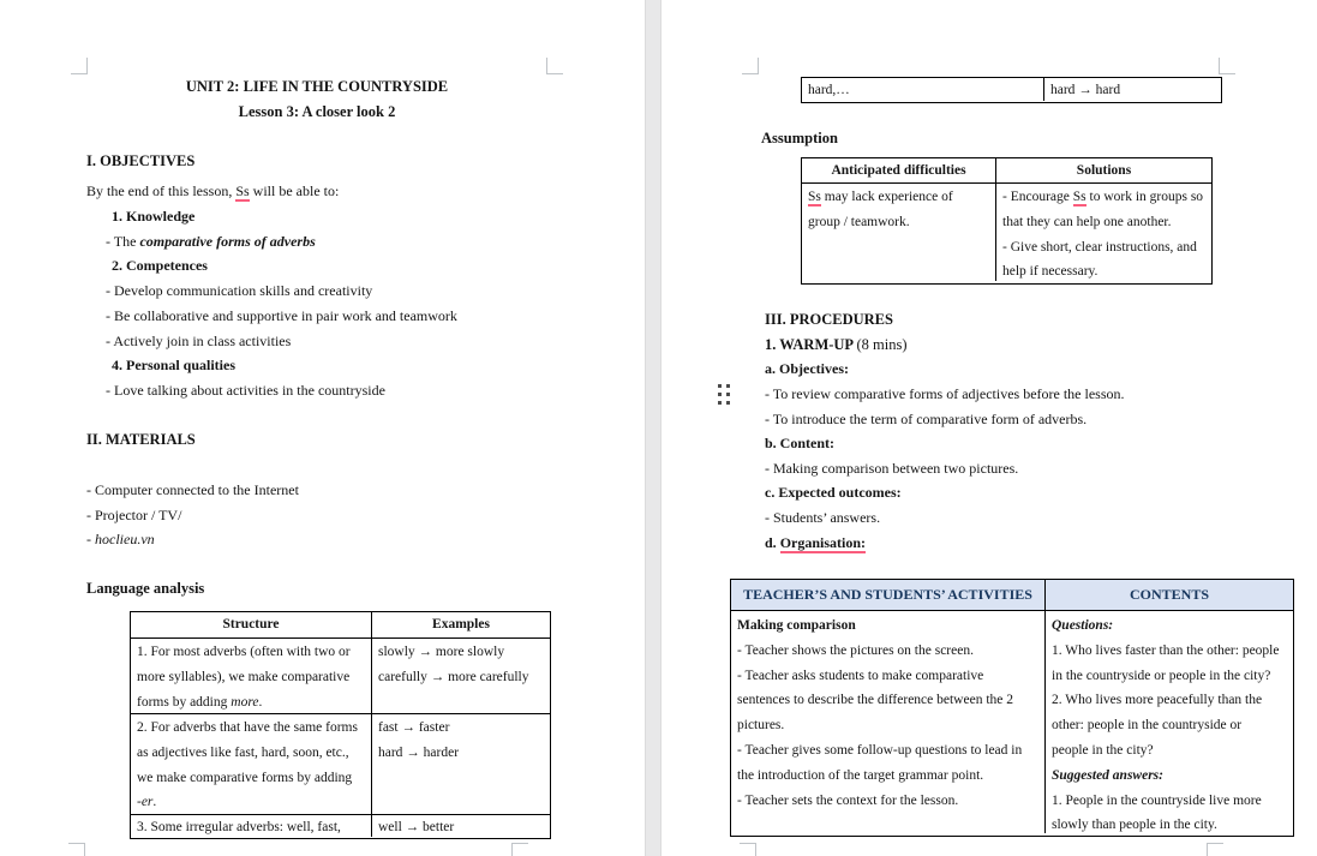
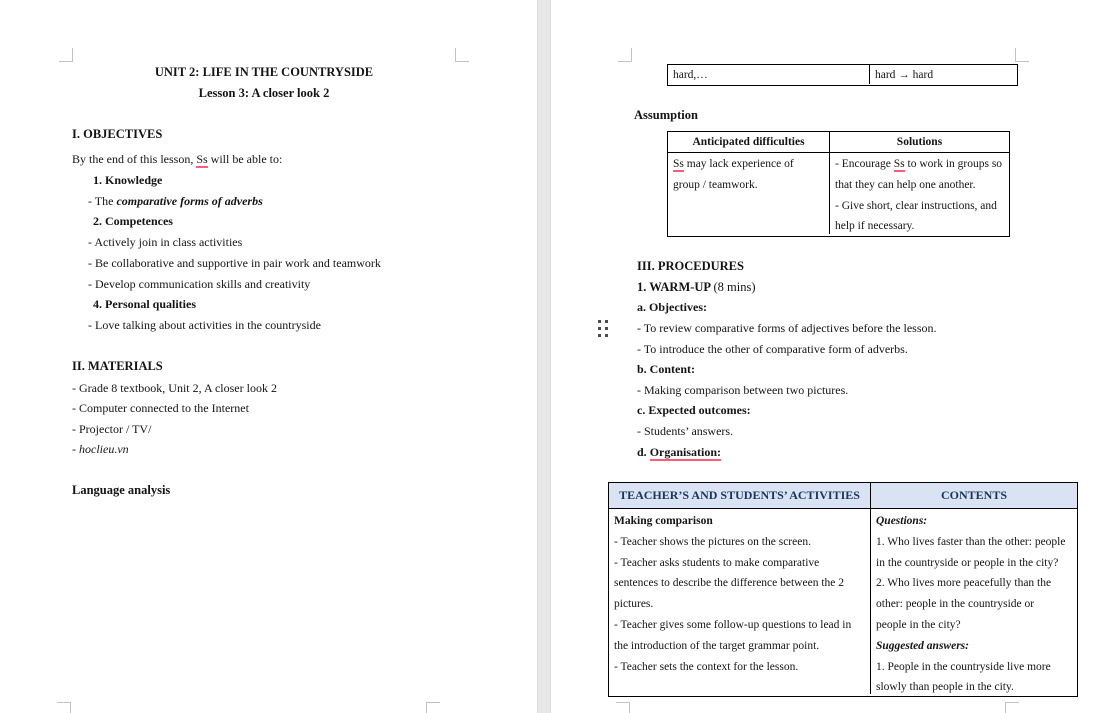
  UNIT 2: LIFE IN THE COUNTRYSIDE
  Lesson 3: A closer look 2
  I. OBJECTIVES
  By the end of this lesson, Ss will be able to:
  1. Knowledge
  - The comparative forms of adverbs
  2. Competences
- - Develop communication skills and creativity
+ - Actively join in class activities
  - Be collaborative and supportive in pair work and teamwork
- - Actively join in class activities
+ - Develop communication skills and creativity
  4. Personal qualities
  - Love talking about activities in the countryside
  II. MATERIALS
+ - Grade 8 textbook, Unit 2, A closer look 2
  - Computer connected to the Internet
  - Projector / TV/
  - hoclieu.vn
  Language analysis
- Structure
- Examples
- 1. For most adverbs (often with two or
- more syllables), we make comparative
- forms by adding more.
- slowly → more slowly
- carefully → more carefully
- 2. For adverbs that have the same forms
- as adjectives like fast, hard, soon, etc.,
- we make comparative forms by adding
- -er.
- fast → faster
- hard → harder
- 3. Some irregular adverbs: well, fast,
- well → better
  hard,…
  hard → hard
  Assumption
  Anticipated difficulties
  Solutions
  Ss may lack experience of
  group / teamwork.
  - Encourage Ss to work in groups so
  that they can help one another.
  - Give short, clear instructions, and
  help if necessary.
  III. PROCEDURES
  1. WARM-UP (8 mins)
  a. Objectives:
  - To review comparative forms of adjectives before the lesson.
- - To introduce the term of comparative form of adverbs.
+ - To introduce the other of comparative form of adverbs.
  b. Content:
  - Making comparison between two pictures.
  c. Expected outcomes:
  - Students’ answers.
  d. Organisation:
  TEACHER’S AND STUDENTS’ ACTIVITIES
  CONTENTS
  Making comparison
  - Teacher shows the pictures on the screen.
  - Teacher asks students to make comparative
  sentences to describe the difference between the 2
  pictures.
  - Teacher gives some follow-up questions to lead in
  the introduction of the target grammar point.
  - Teacher sets the context for the lesson.
  Questions:
  1. Who lives faster than the other: people
  in the countryside or people in the city?
  2. Who lives more peacefully than the
  other: people in the countryside or
  people in the city?
  Suggested answers:
  1. People in the countryside live more
  slowly than people in the city.
